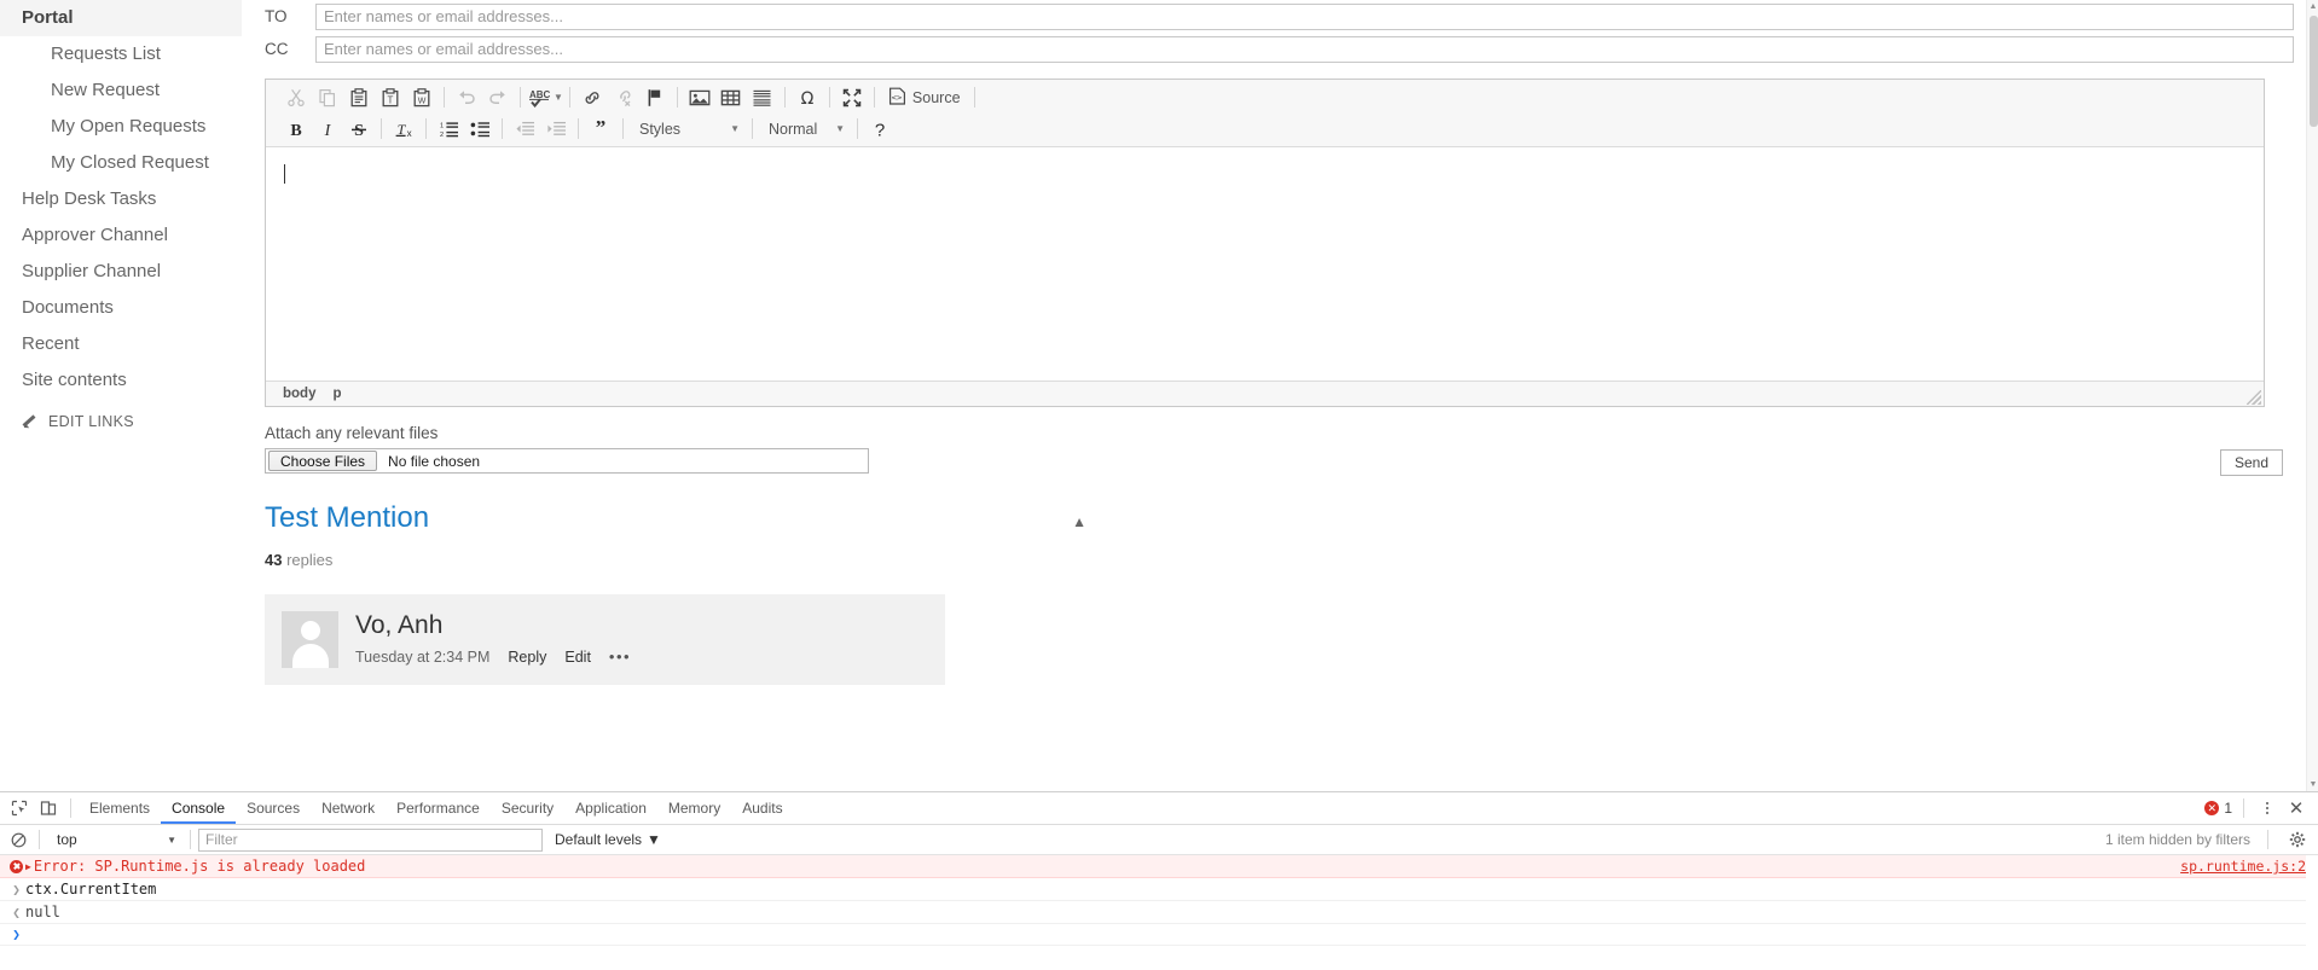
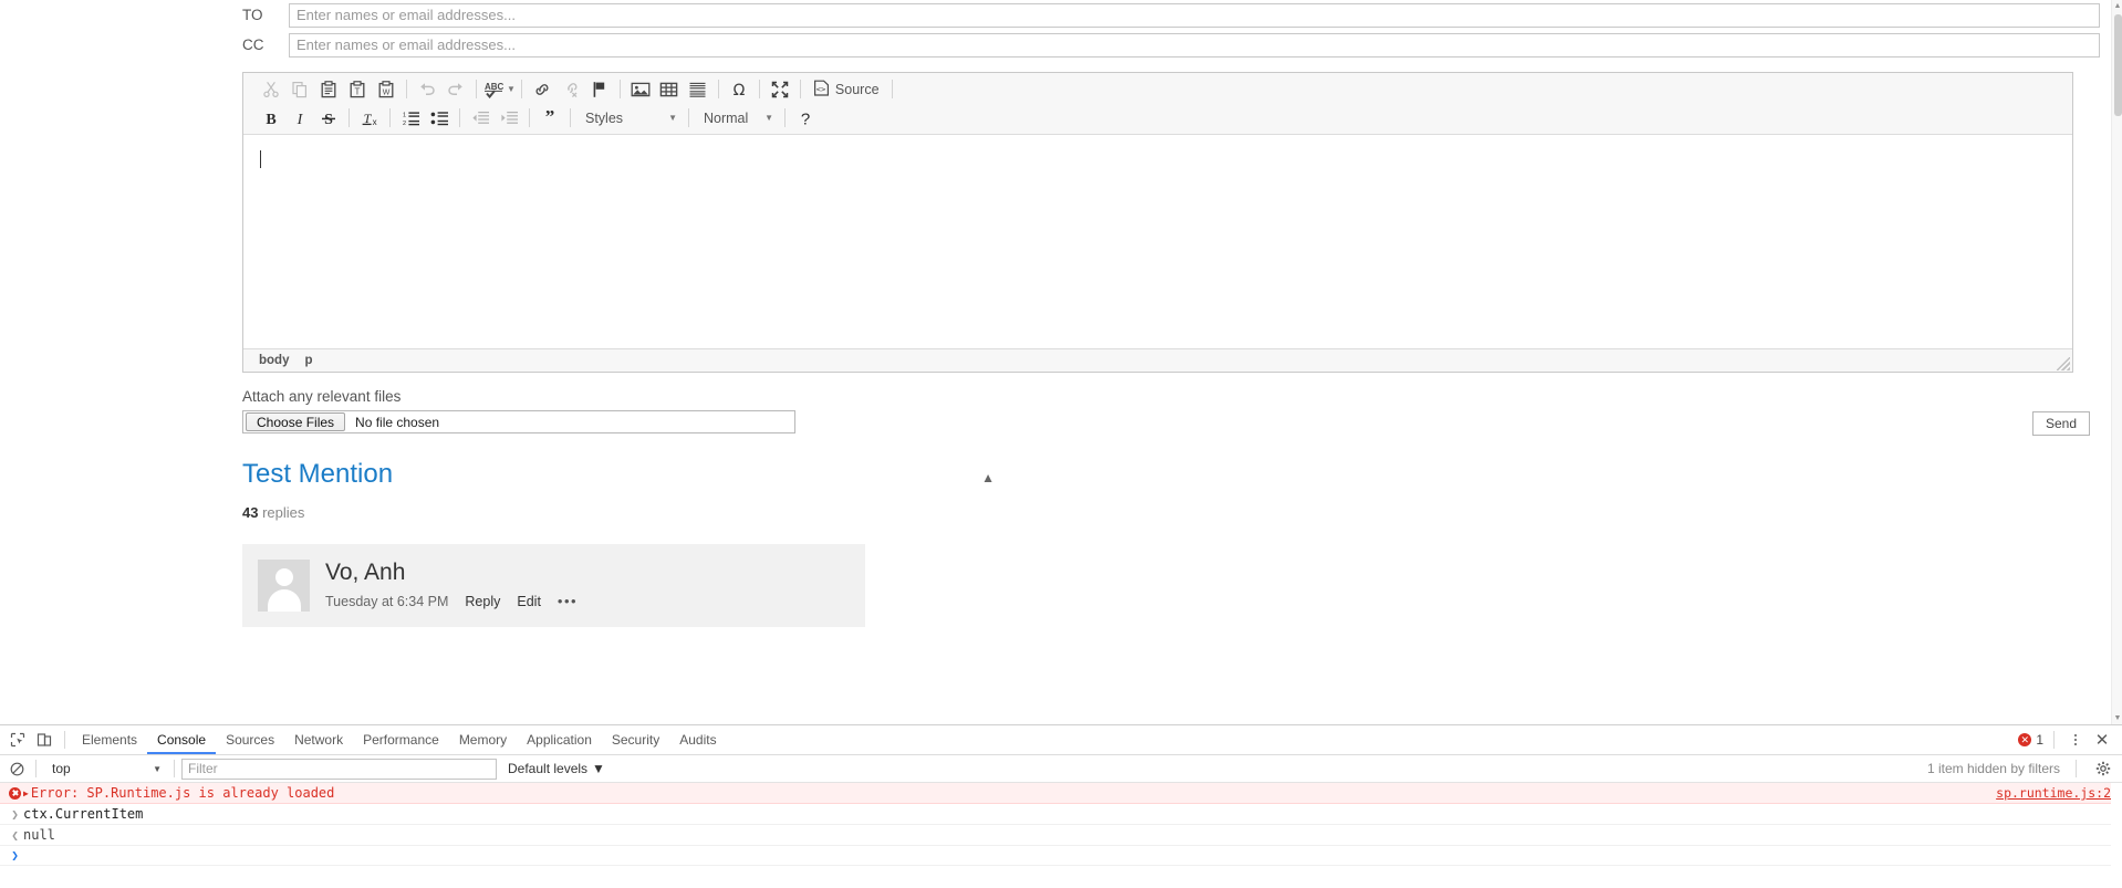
- Portal
- Requests List
- New Request
- My Open Requests
- My Closed Request
- Help Desk Tasks
- Approver Channel
- Supplier Channel
- Documents
- Recent
- Site contents
- EDIT LINKS
  TO
  Enter names or email addresses...
  CC
  Enter names or email addresses...
  T
  ABC
  ▼
  Ω
  <>
  Source
  B
  I
  S
  T
  x
  ”
  Styles
  ▼
  Normal
  ▼
  ?
  body
  p
  Attach any relevant files
  Choose Files
  No file chosen
  Send
  Test Mention
  ▲
  43 replies
  Vo, Anh
- Tuesday at 2:34 PM
+ Tuesday at 6:34 PM
  Reply
  Edit
  •••
  Elements
  Console
  Sources
  Network
  Performance
- Security
+ Memory
  Application
- Memory
+ Security
  Audits
  ✕
  1
  ✕
  top
  ▼
  Filter
  Default levels
  ▼
  1 item hidden by filters
  ▶
  Error: SP.Runtime.js is already loaded
  sp.runtime.js:2
  ❯
  ctx.CurrentItem
  ❮
  null
  ❯
